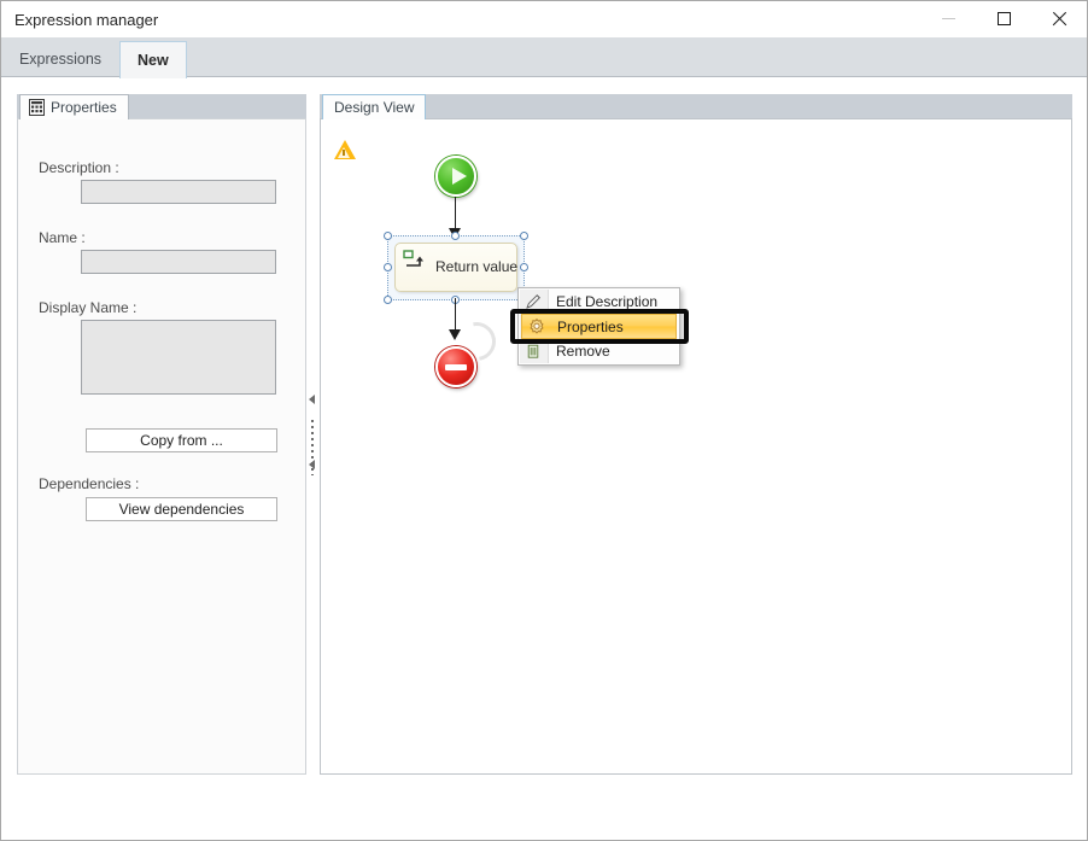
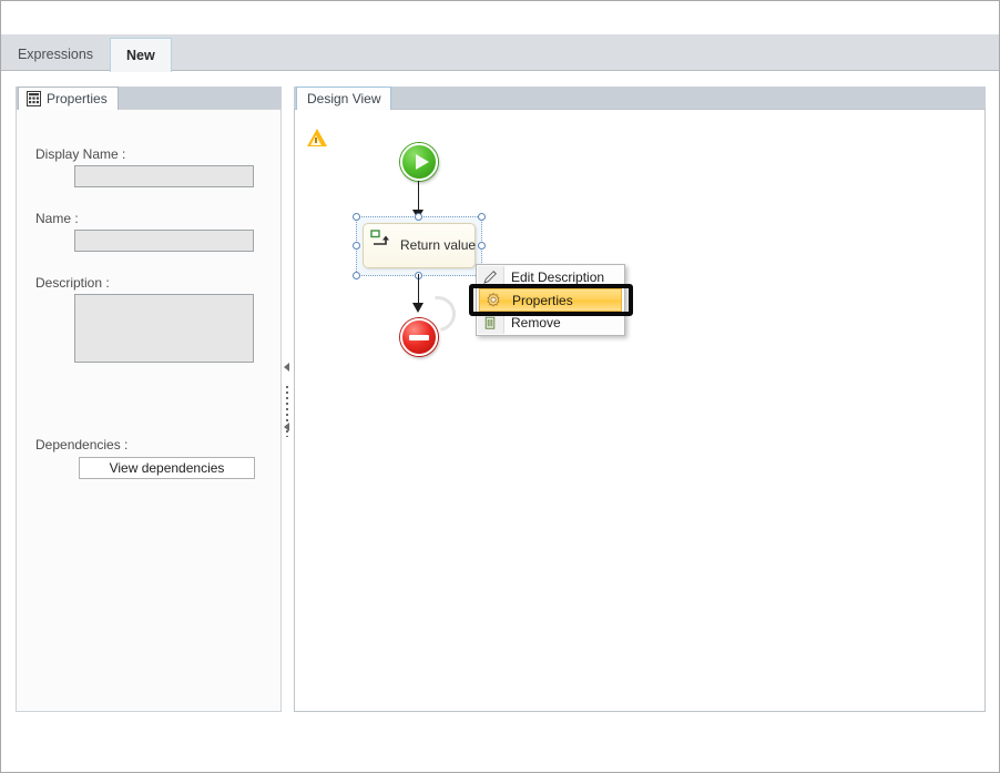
- Expression manager
  Expressions
  New
  Properties
- Description :
+ Display Name :
  Name :
- Display Name :
+ Description :
- Copy from ...
  Dependencies :
  View dependencies
  Design View
  Return value
  Edit Description
  Properties
  Remove
